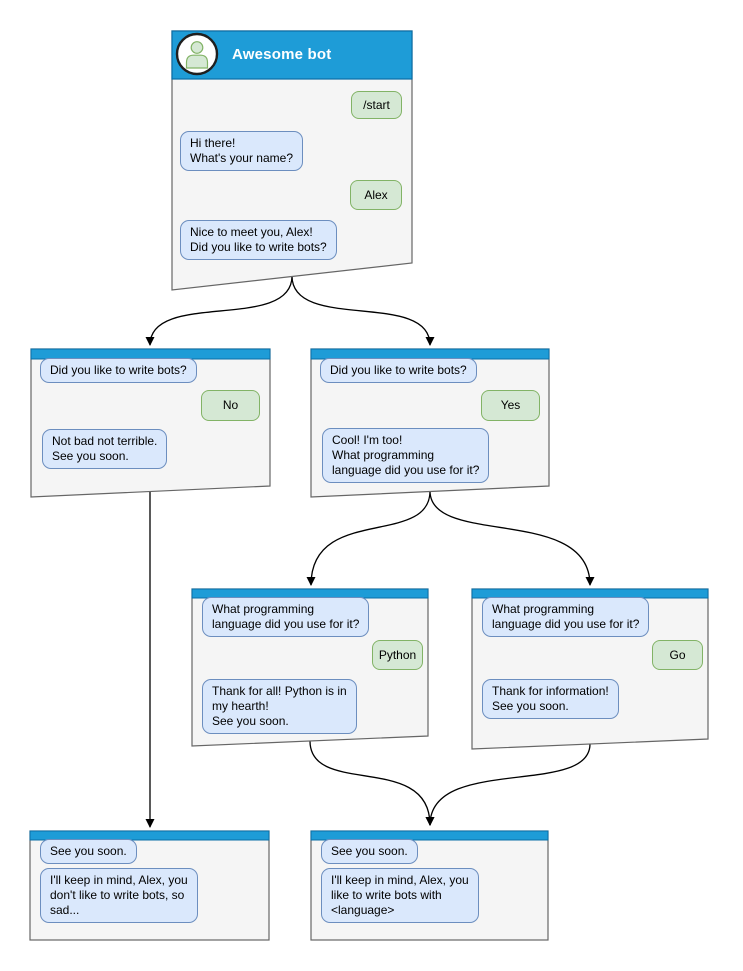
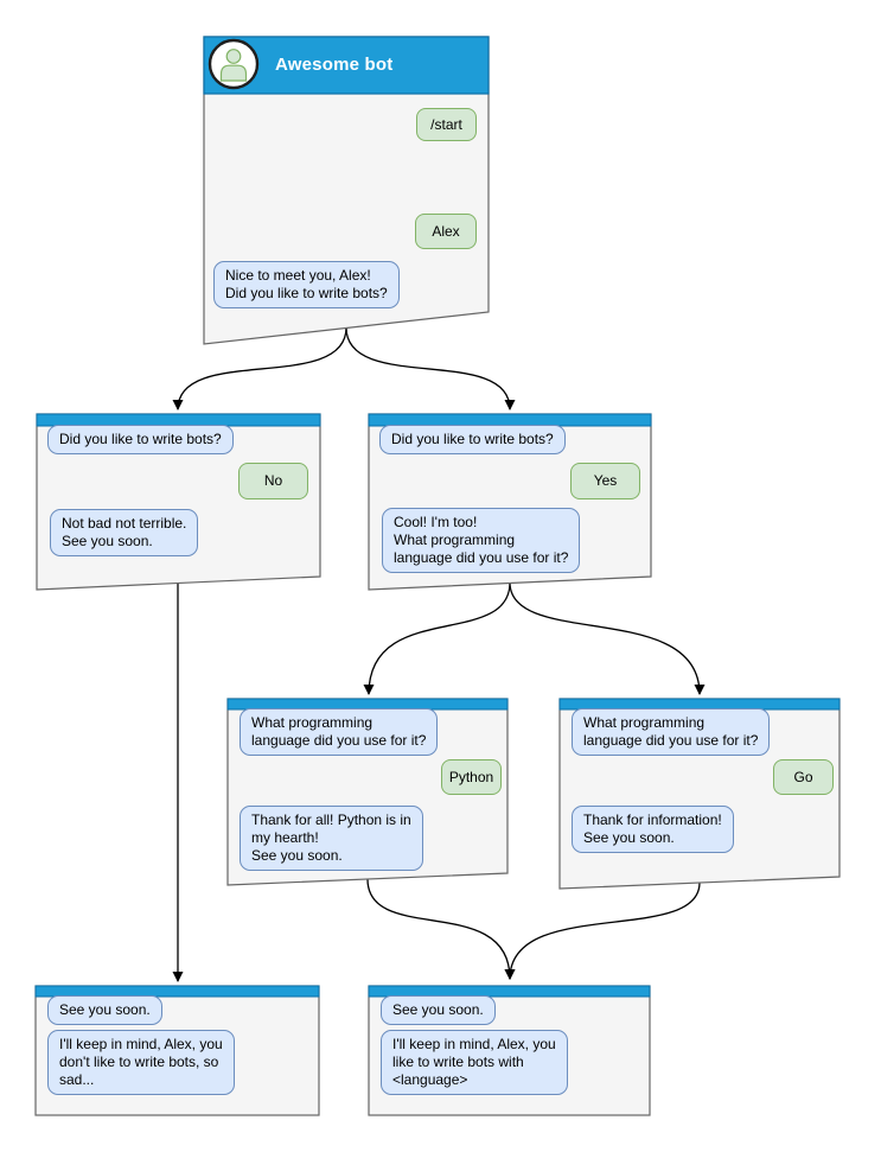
  Awesome bot
  /start
- Hi there!
- What's your name?
  Alex
  Nice to meet you, Alex!
  Did you like to write bots?
  Did you like to write bots?
  No
  Not bad not terrible.
  See you soon.
  Did you like to write bots?
  Yes
  Cool! I'm too!
  What programming
  language did you use for it?
  What programming
  language did you use for it?
  Python
  Thank for all! Python is in
  my hearth!
  See you soon.
  What programming
  language did you use for it?
  Go
  Thank for information!
  See you soon.
  See you soon.
  I'll keep in mind, Alex, you
  don't like to write bots, so
  sad...
  See you soon.
  I'll keep in mind, Alex, you
  like to write bots with
  <language>
